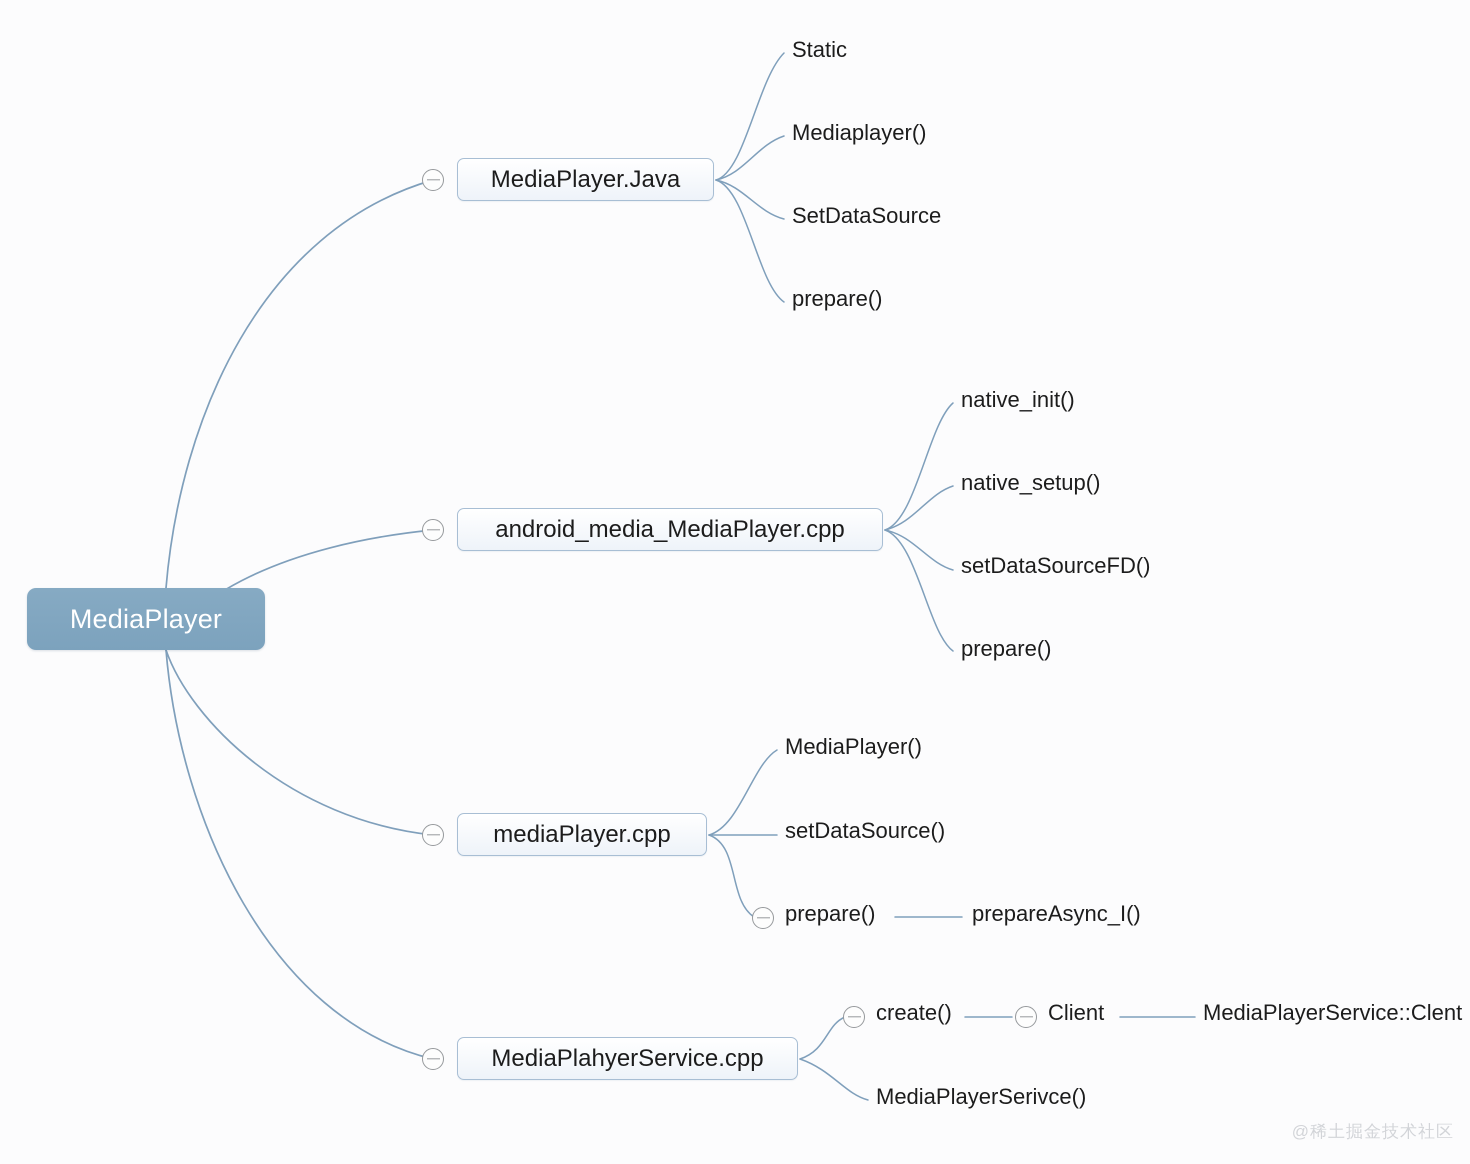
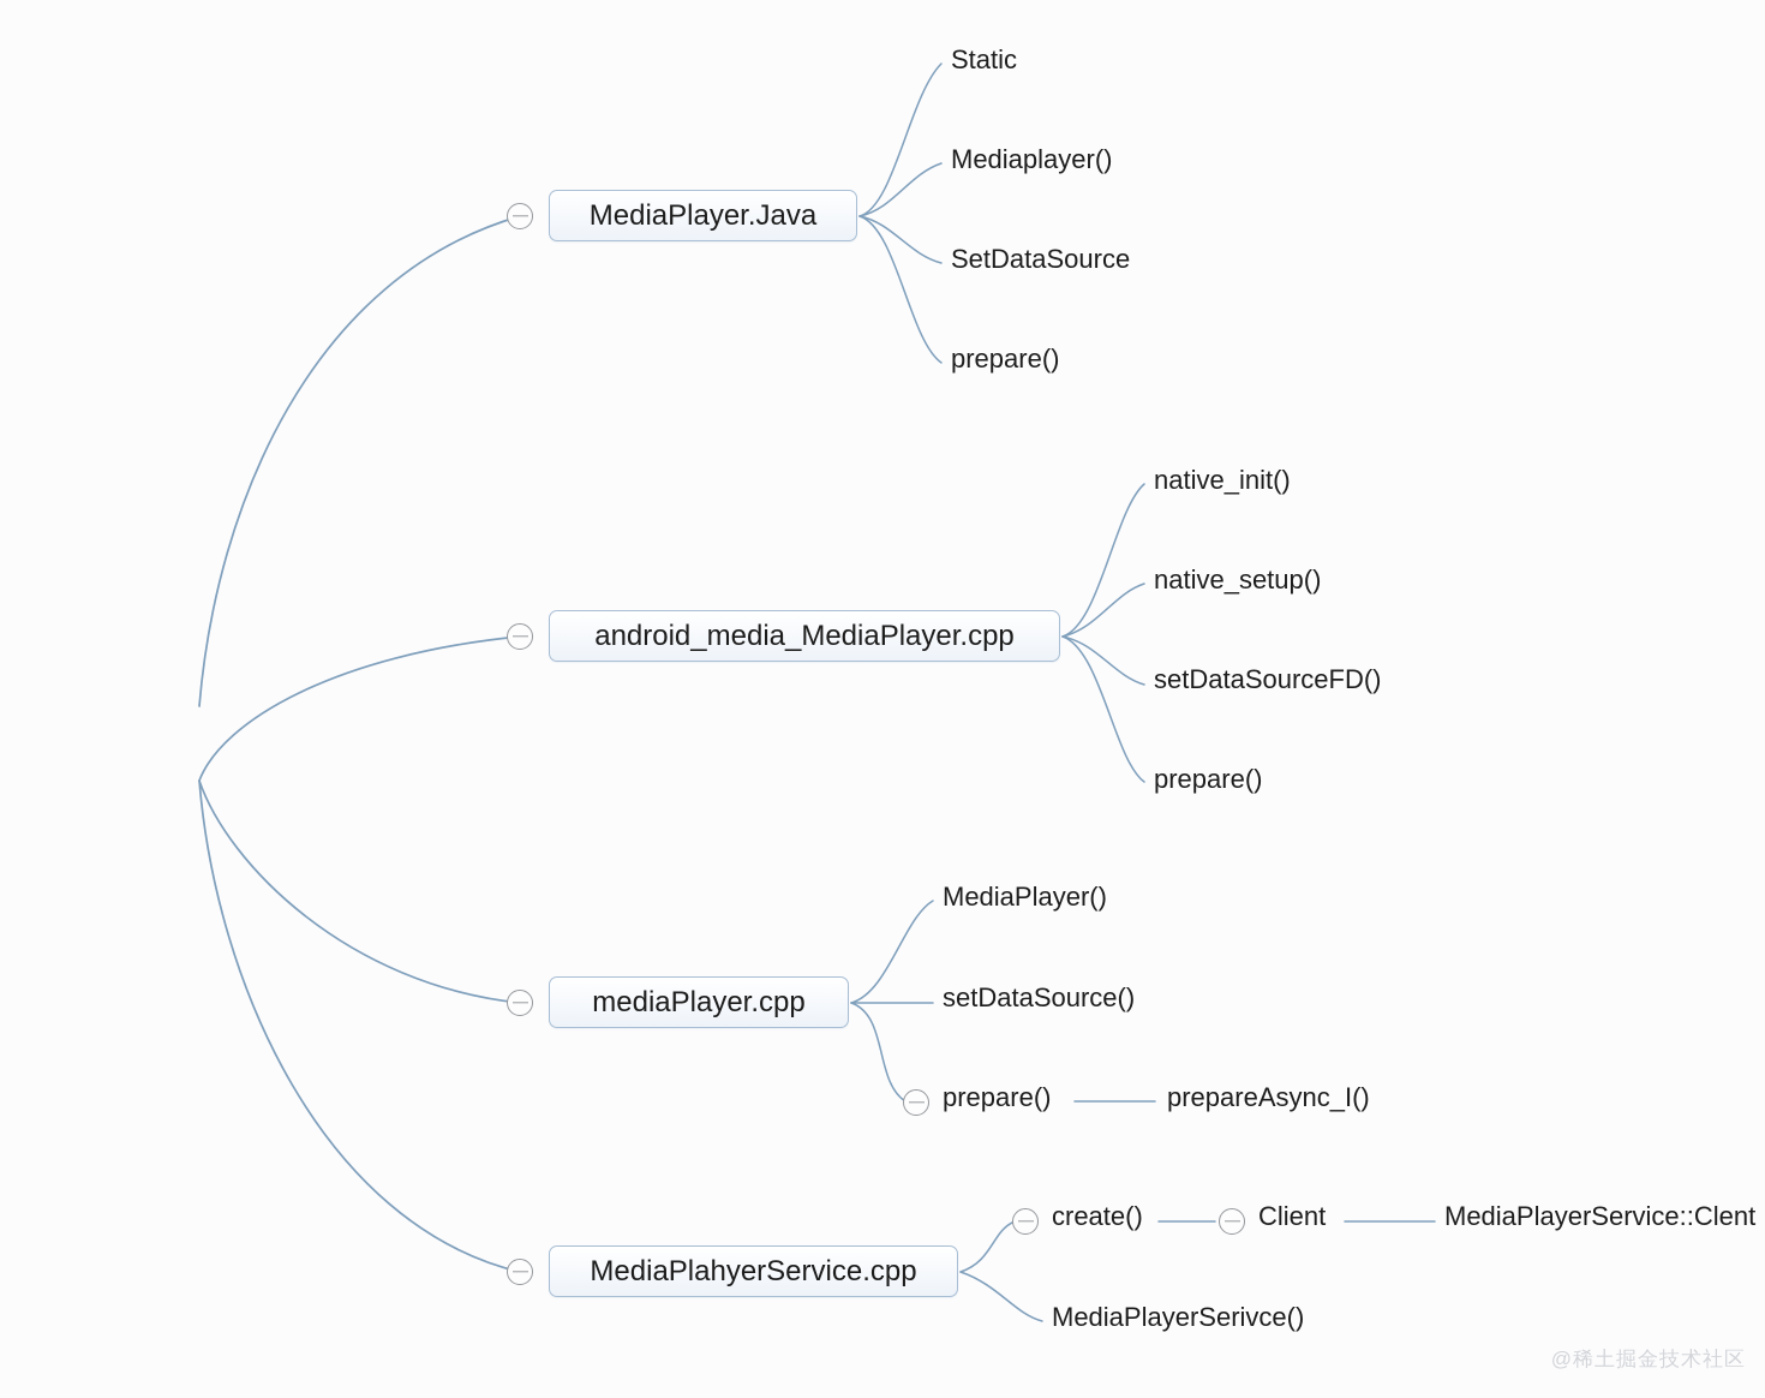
- MediaPlayer
  MediaPlayer.Java
  Static
  Mediaplayer()
  SetDataSource
  prepare()
  android_media_MediaPlayer.cpp
  native_init()
  native_setup()
  setDataSourceFD()
  prepare()
  mediaPlayer.cpp
  MediaPlayer()
  setDataSource()
  prepare()
  prepareAsync_I()
  MediaPlahyerService.cpp
  create()
  Client
  MediaPlayerService::Clent
  MediaPlayerSerivce()
  @稀土掘金技术社区
